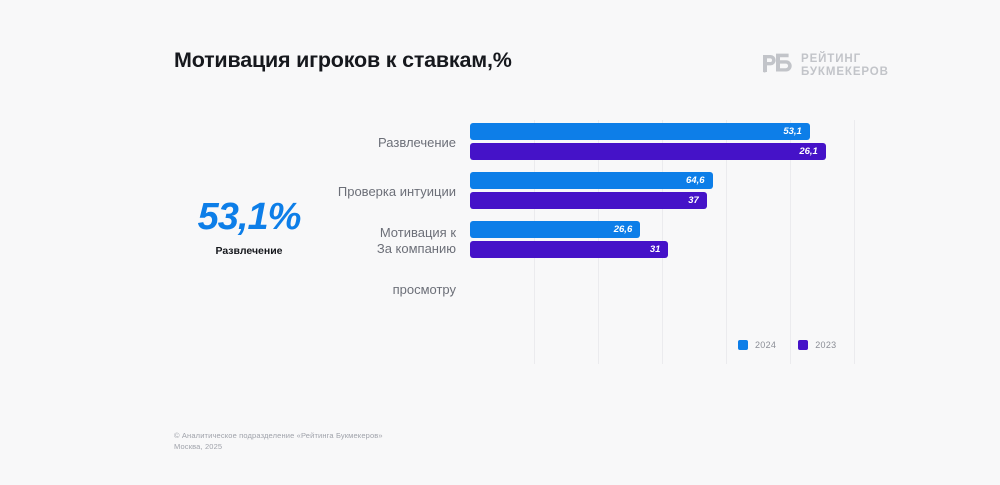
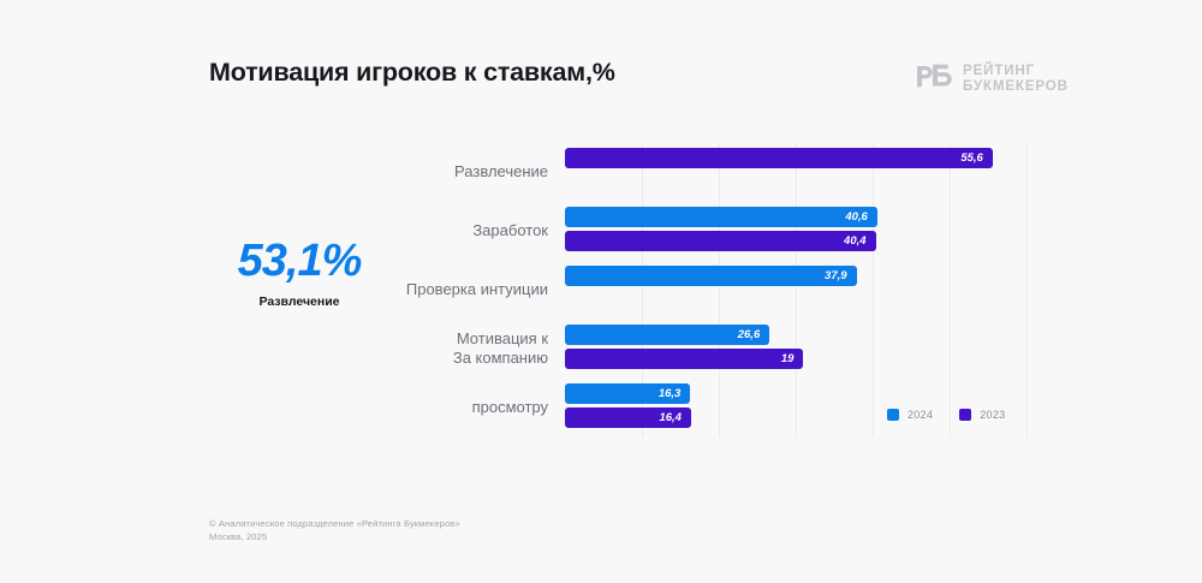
  Мотивация игроков к ставкам,%
  РЕЙТИНГ
  БУКМЕКЕРОВ
  53,1%
  Развлечение
  Развлечение
- 53,1
- 26,1
+ 55,6
+ Заработок
+ 40,6
+ 40,4
  Проверка интуиции
- 64,6
+ 37,9
- 37
  Мотивация к
  За компанию
  26,6
- 31
+ 19
  просмотру
+ 16,3
+ 16,4
  2024
  2023
  © Аналитическое подразделение «Рейтинга Букмекеров»
  Москва, 2025
